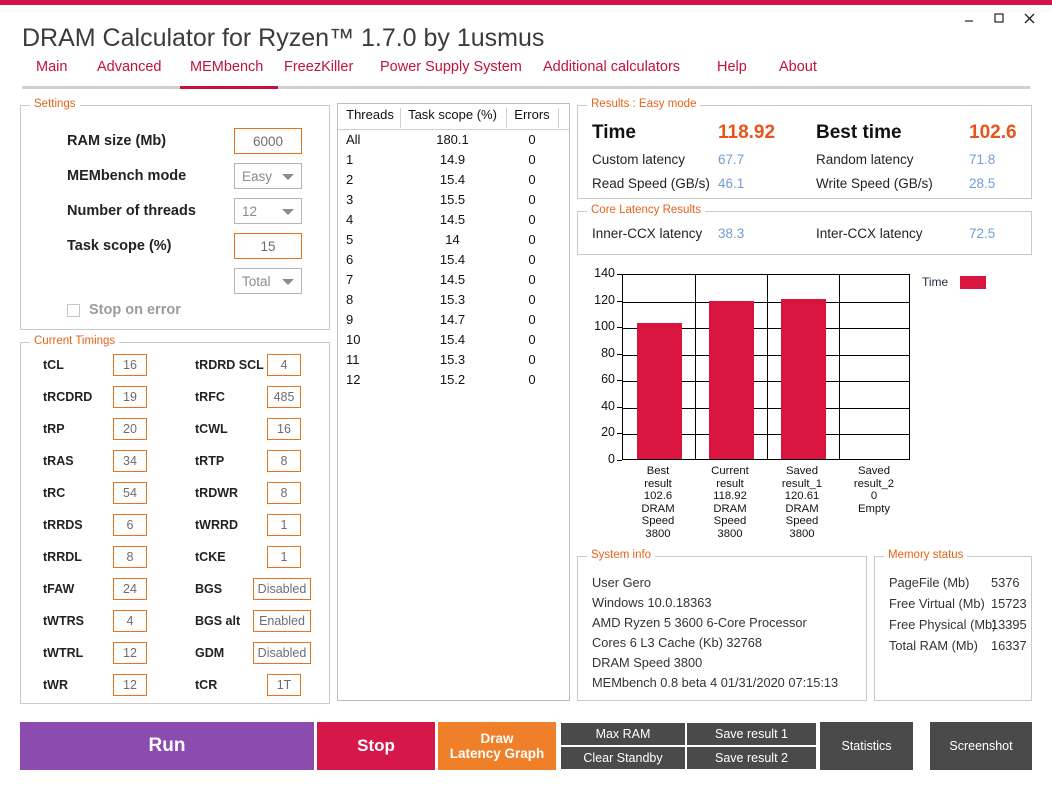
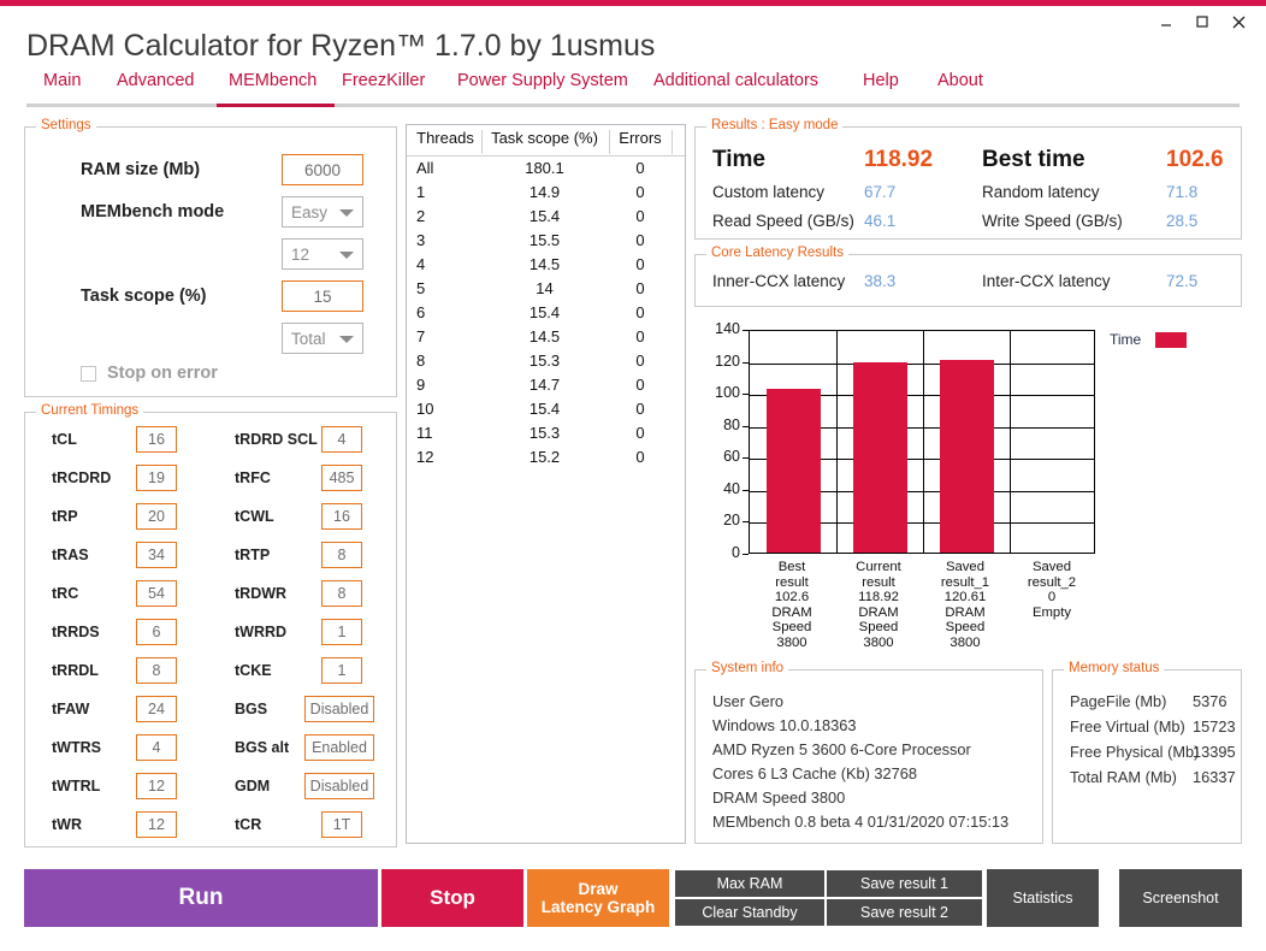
  DRAM Calculator for Ryzen™ 1.7.0 by 1usmus
  Main
  Advanced
  MEMbench
  FreezKiller
  Power Supply System
  Additional calculators
  Help
  About
  Settings
  RAM size (Mb)
  6000
  MEMbench mode
  Easy
- Number of threads
  12
  Task scope (%)
  15
  Total
  Stop on error
  Current Timings
  tCL
  16
  tRCDRD
  19
  tRP
  20
  tRAS
  34
  tRC
  54
  tRRDS
  6
  tRRDL
  8
  tFAW
  24
  tWTRS
  4
  tWTRL
  12
  tWR
  12
  tRDRD SCL
  4
  tRFC
  485
  tCWL
  16
  tRTP
  8
  tRDWR
  8
  tWRRD
  1
  tCKE
  1
  BGS
  Disabled
  BGS alt
  Enabled
  GDM
  Disabled
  tCR
  1T
  Threads
  Task scope (%)
  Errors
  All
  180.1
  0
  1
  14.9
  0
  2
  15.4
  0
  3
  15.5
  0
  4
  14.5
  0
  5
  14
  0
  6
  15.4
  0
  7
  14.5
  0
  8
  15.3
  0
  9
  14.7
  0
  10
  15.4
  0
  11
  15.3
  0
  12
  15.2
  0
  Results : Easy mode
  Time
  118.92
  Best time
  102.6
  Custom latency
  67.7
  Random latency
  71.8
  Read Speed (GB/s)
  46.1
  Write Speed (GB/s)
  28.5
  Core Latency Results
  Inner-CCX latency
  38.3
  Inter-CCX latency
  72.5
  0
  20
  40
  60
  80
  100
  120
  140
  Best
  result
  102.6
  DRAM
  Speed
  3800
  Current
  result
  118.92
  DRAM
  Speed
  3800
  Saved
  result_1
  120.61
  DRAM
  Speed
  3800
  Saved
  result_2
  0
  Empty
  Time
  System info
  User Gero
  Windows 10.0.18363
  AMD Ryzen 5 3600 6-Core Processor
  Cores 6 L3 Cache (Kb) 32768
  DRAM Speed 3800
  MEMbench 0.8 beta 4 01/31/2020 07:15:13
  Memory status
  PageFile (Mb)
  5376
  Free Virtual (Mb)
  15723
  Free Physical (Mb)
  13395
  Total RAM (Mb)
  16337
  Run
  Stop
  Draw
  Latency Graph
  Max RAM
  Clear Standby
  Save result 1
  Save result 2
  Statistics
  Screenshot
